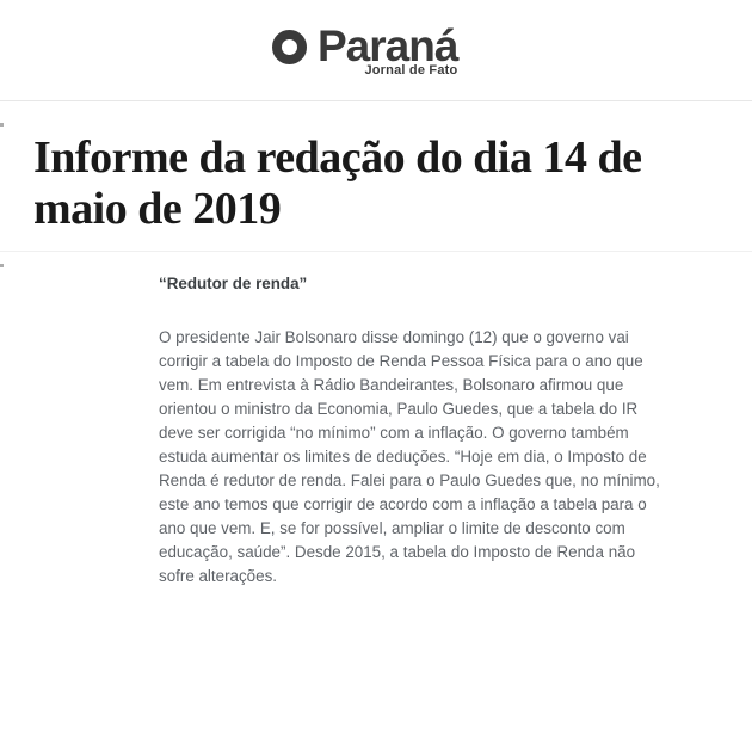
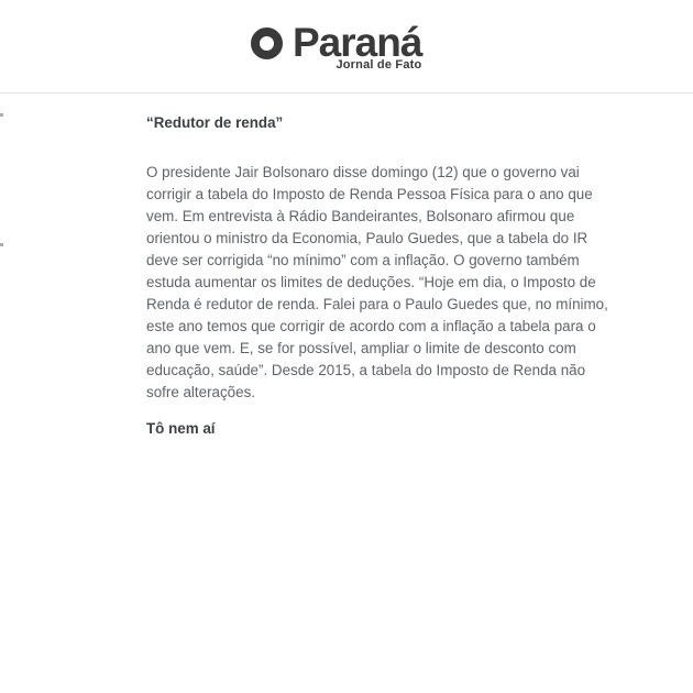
  Paraná
  Jornal de Fato
- Informe da redação do dia 14 de
- maio de 2019
  “Redutor de renda”
  O presidente Jair Bolsonaro disse domingo (12) que o governo vai
  corrigir a tabela do Imposto de Renda Pessoa Física para o ano que
  vem. Em entrevista à Rádio Bandeirantes, Bolsonaro afirmou que
  orientou o ministro da Economia, Paulo Guedes, que a tabela do IR
  deve ser corrigida “no mínimo” com a inflação. O governo também
  estuda aumentar os limites de deduções. “Hoje em dia, o Imposto de
  Renda é redutor de renda. Falei para o Paulo Guedes que, no mínimo,
  este ano temos que corrigir de acordo com a inflação a tabela para o
  ano que vem. E, se for possível, ampliar o limite de desconto com
  educação, saúde”. Desde 2015, a tabela do Imposto de Renda não
  sofre alterações.
+ Tô nem aí
